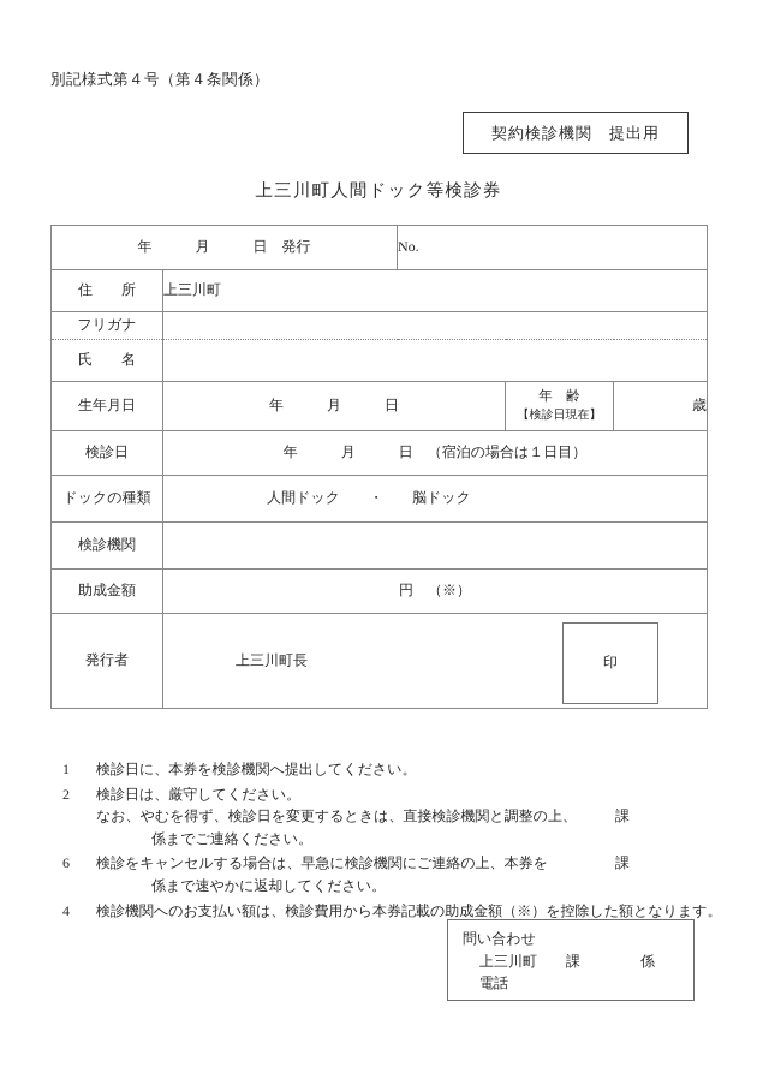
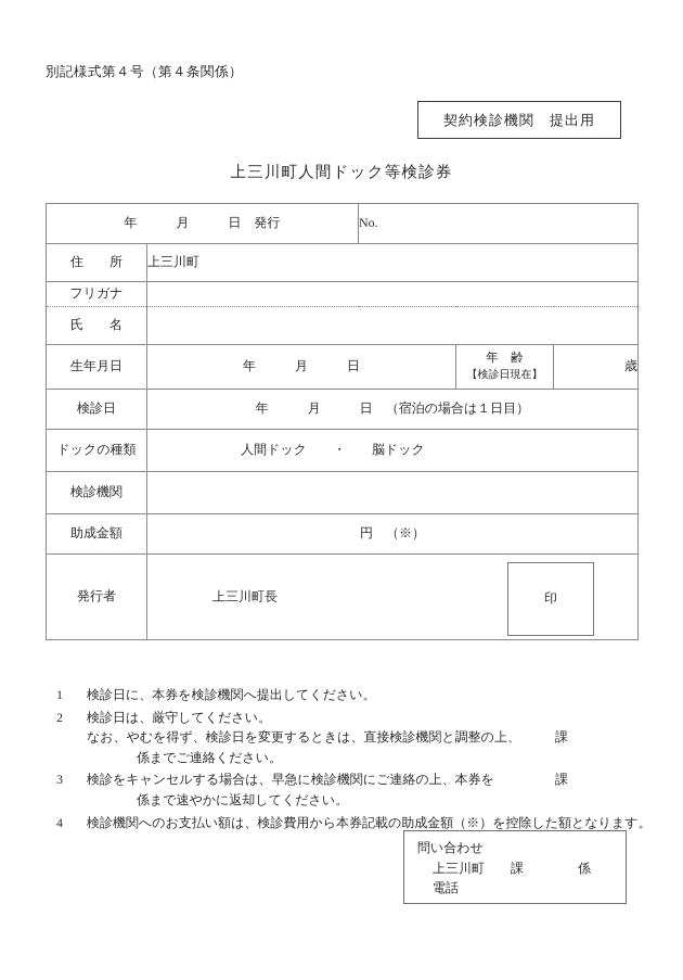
  別記様式第４号（第４条関係）
  契約検診機関 提出用
  上三川町人間ドック等検診券
  年 月 日 発行	No.
  住 所	上三川町
  フリガナ
  氏 名
  生年月日	年 月 日	年 齢 【検診日現在】	歳
  検診日	年 月 日 （宿泊の場合は１日目）
  ドックの種類	人間ドック ・ 脳ドック
  検診機関
  助成金額	円 （※）
  発行者	上三川町長 印
  1
  検診日に、本券を検診機関へ提出してください。
  2
  検診日は、厳守してください。
  なお、やむを得ず、検診日を変更するときは、直接検診機関と調整の上、
  課
  係までご連絡ください。
- 6
+ 3
  検診をキャンセルする場合は、早急に検診機関にご連絡の上、本券を
  課
  係まで速やかに返却してください。
  4
  検診機関へのお支払い額は、検診費用から本券記載の助成金額（※）を控除した額となります。
  問い合わせ
  上三川町
  課
  係
  電話
